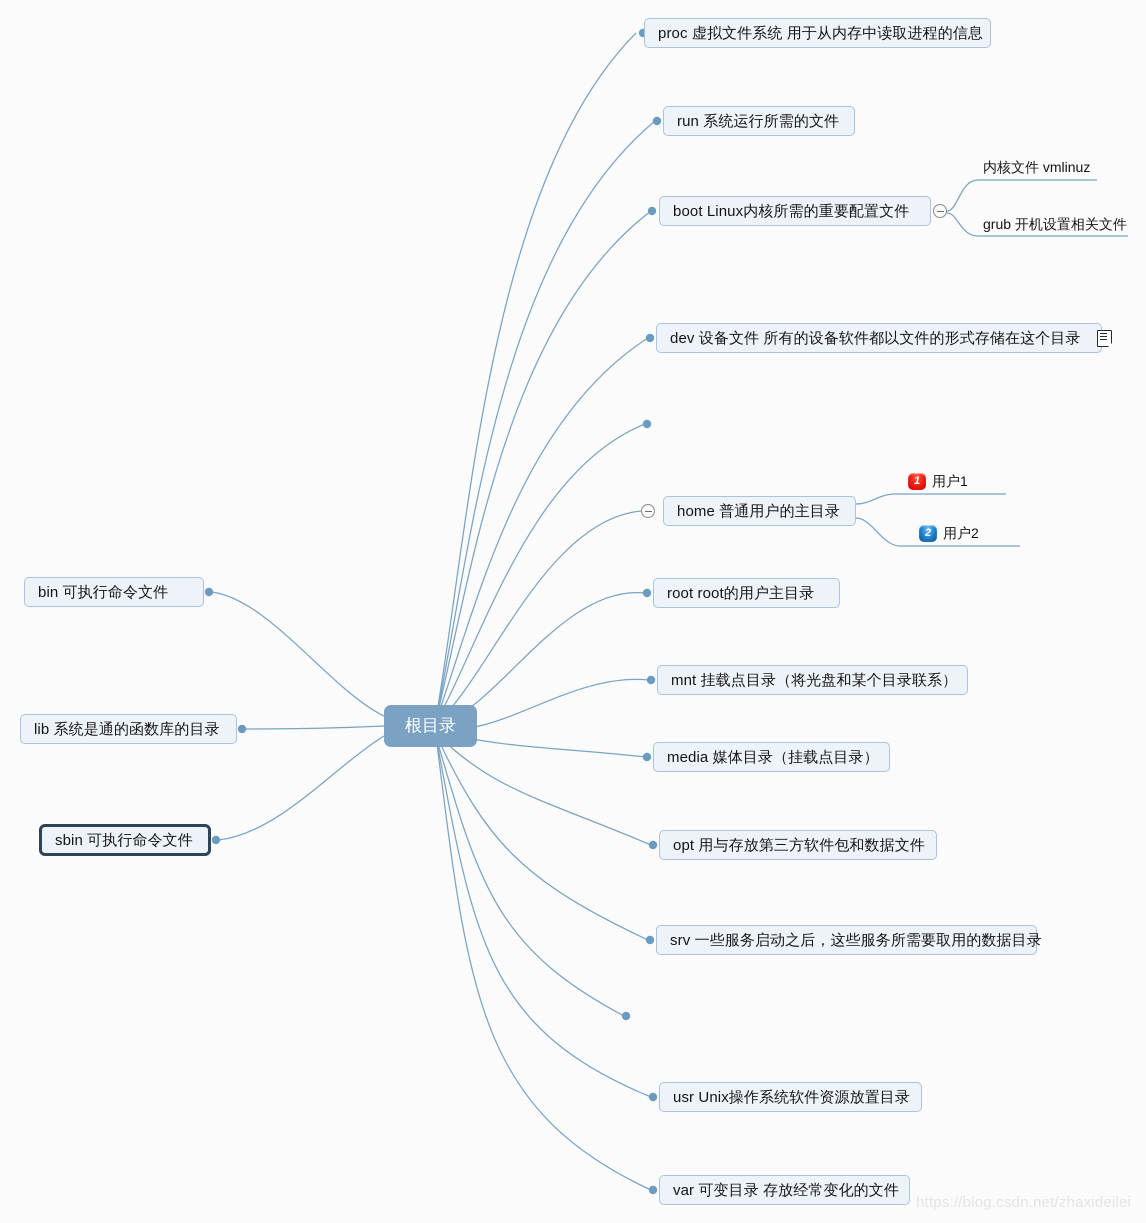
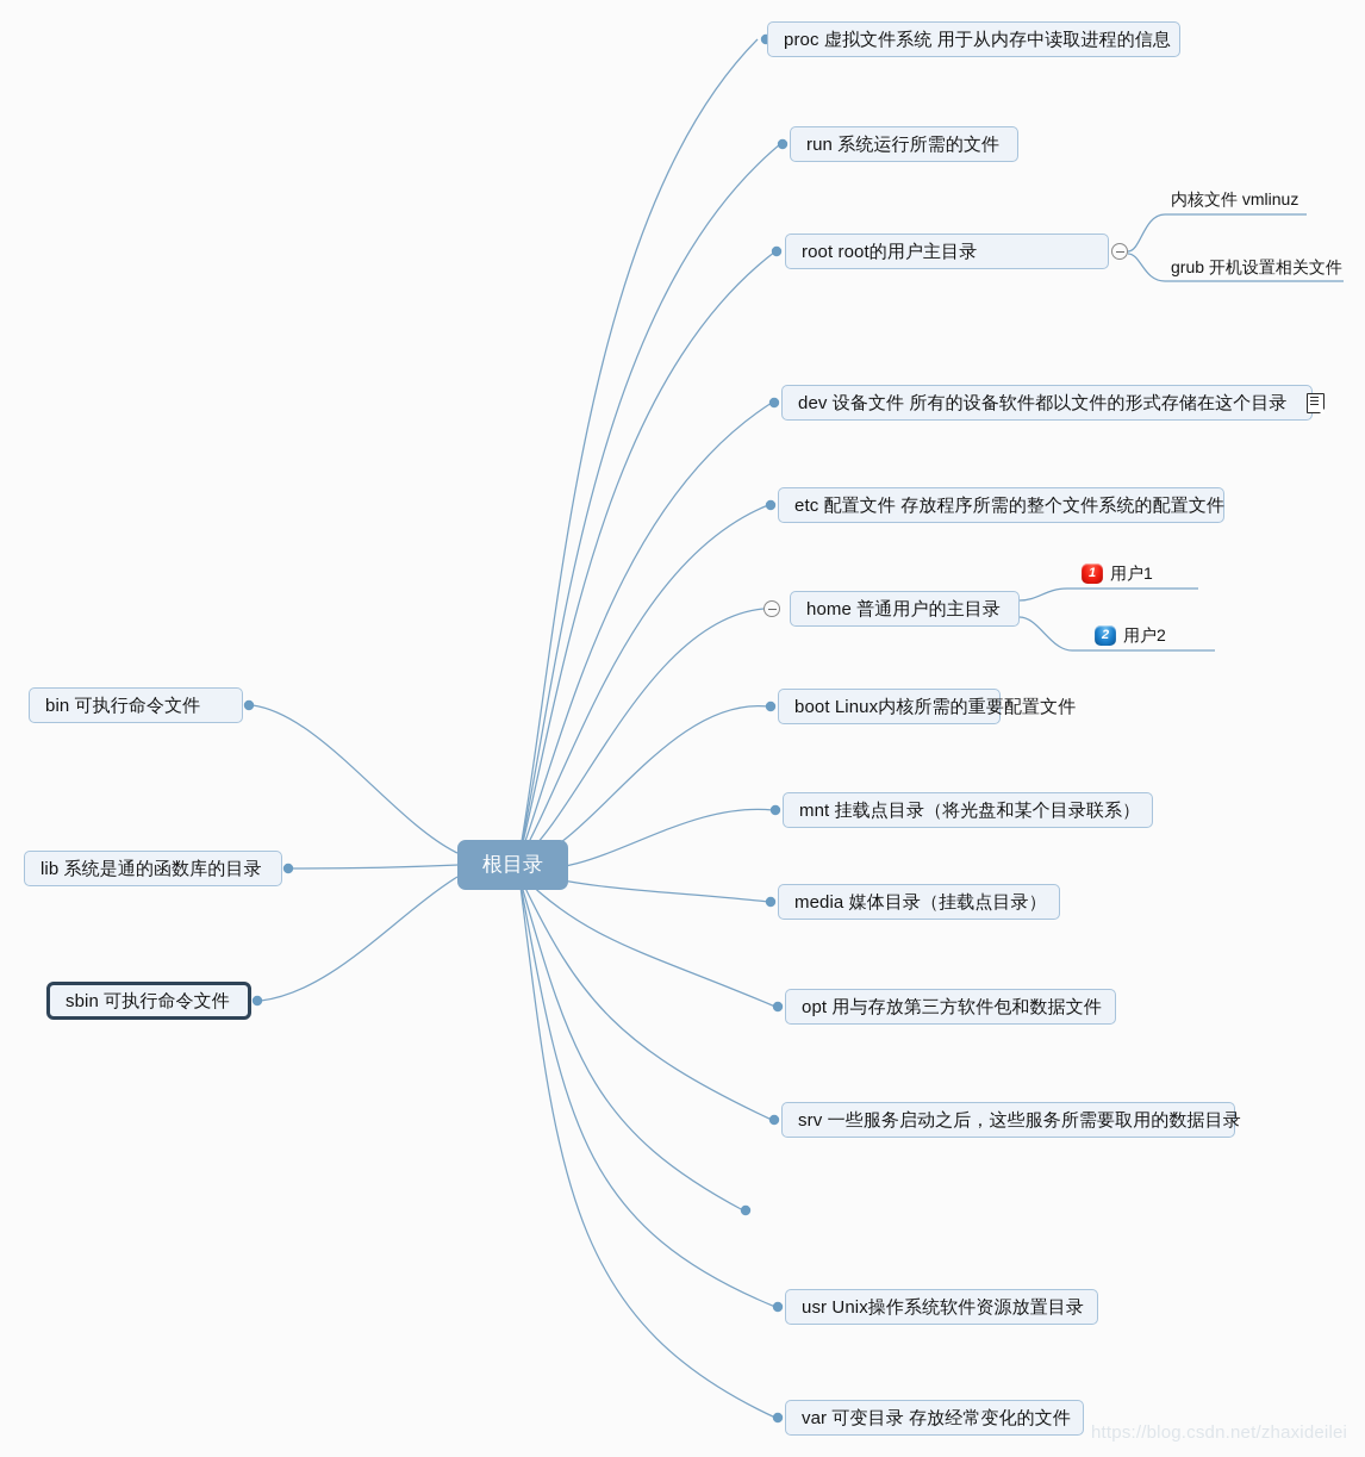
  根目录
  proc 虚拟文件系统 用于从内存中读取进程的信息
  run 系统运行所需的文件
- boot Linux内核所需的重要配置文件
+ root root的用户主目录
  dev 设备文件 所有的设备软件都以文件的形式存储在这个目录
+ etc 配置文件 存放程序所需的整个文件系统的配置文件
  home 普通用户的主目录
- root root的用户主目录
+ boot Linux内核所需的重要配置文件
  mnt 挂载点目录（将光盘和某个目录联系）
  media 媒体目录（挂载点目录）
  opt 用与存放第三方软件包和数据文件
  srv 一些服务启动之后，这些服务所需要取用的数据目录
  usr Unix操作系统软件资源放置目录
  var 可变目录 存放经常变化的文件
  bin 可执行命令文件
  lib 系统是通的函数库的目录
  sbin 可执行命令文件
  内核文件 vmlinuz
  grub 开机设置相关文件
  1
  用户1
  2
  用户2
  https://blog.csdn.net/zhaxideilei
